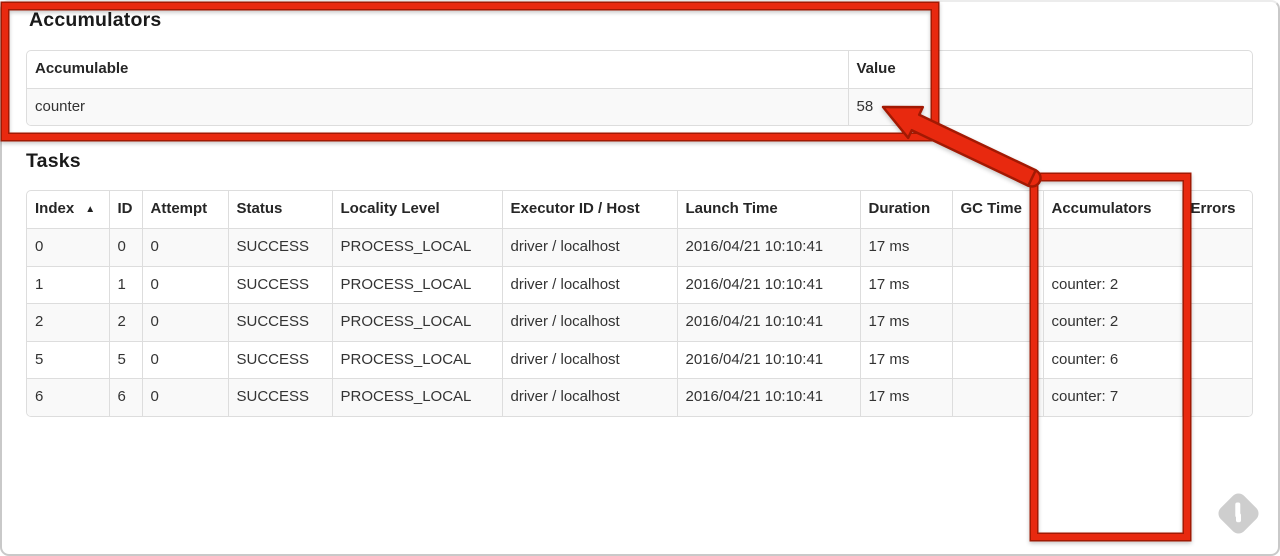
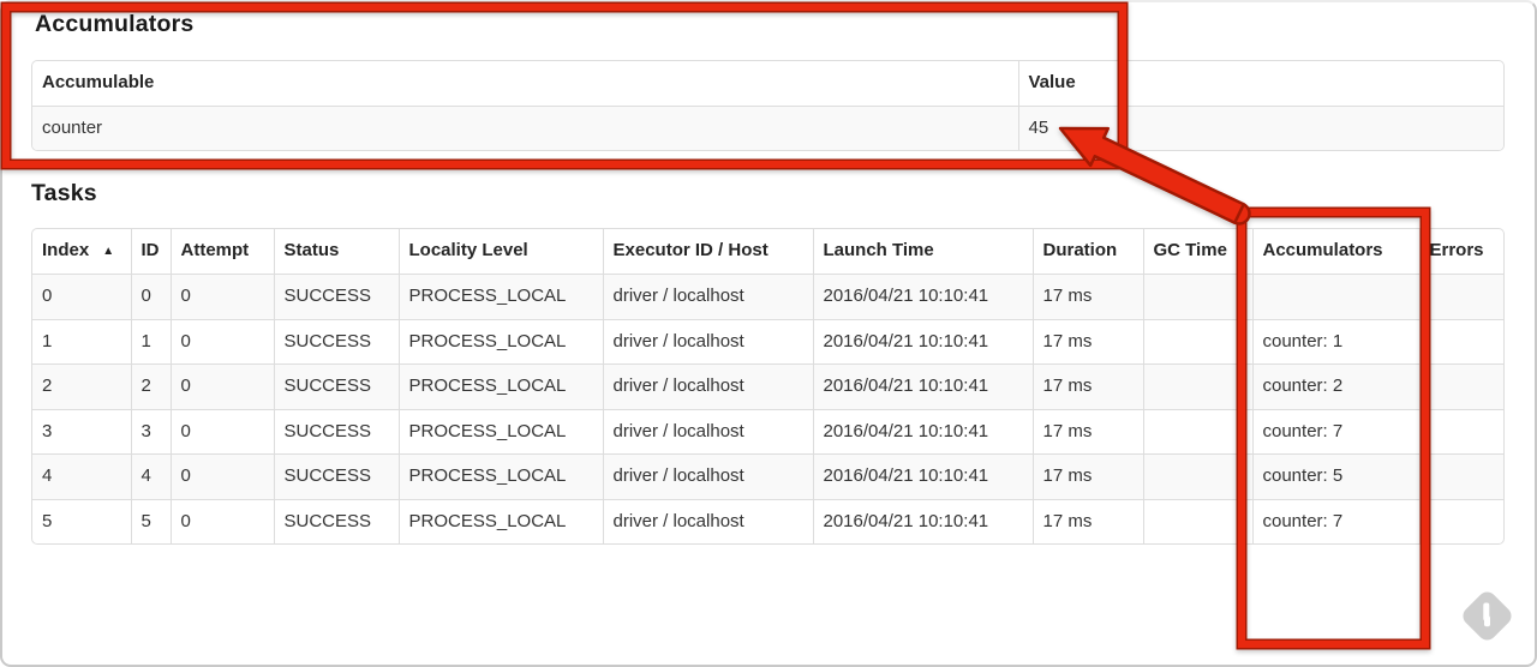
  Accumulators
  Accumulable	Value
- counter	58
+ counter	45
  Tasks
  Index ▲	ID	Attempt	Status	Locality Level	Executor ID / Host	Launch Time	Duration	GC Time	Accumulators	Errors
  0	0	0	SUCCESS	PROCESS_LOCAL	driver / localhost	2016/04/21 10:10:41	17 ms
- 1	1	0	SUCCESS	PROCESS_LOCAL	driver / localhost	2016/04/21 10:10:41	17 ms		counter: 2
+ 1	1	0	SUCCESS	PROCESS_LOCAL	driver / localhost	2016/04/21 10:10:41	17 ms		counter: 1
  2	2	0	SUCCESS	PROCESS_LOCAL	driver / localhost	2016/04/21 10:10:41	17 ms		counter: 2
+ 3	3	0	SUCCESS	PROCESS_LOCAL	driver / localhost	2016/04/21 10:10:41	17 ms		counter: 7
+ 4	4	0	SUCCESS	PROCESS_LOCAL	driver / localhost	2016/04/21 10:10:41	17 ms		counter: 5
- 5	5	0	SUCCESS	PROCESS_LOCAL	driver / localhost	2016/04/21 10:10:41	17 ms		counter: 6
+ 5	5	0	SUCCESS	PROCESS_LOCAL	driver / localhost	2016/04/21 10:10:41	17 ms		counter: 7
- 6	6	0	SUCCESS	PROCESS_LOCAL	driver / localhost	2016/04/21 10:10:41	17 ms		counter: 7
